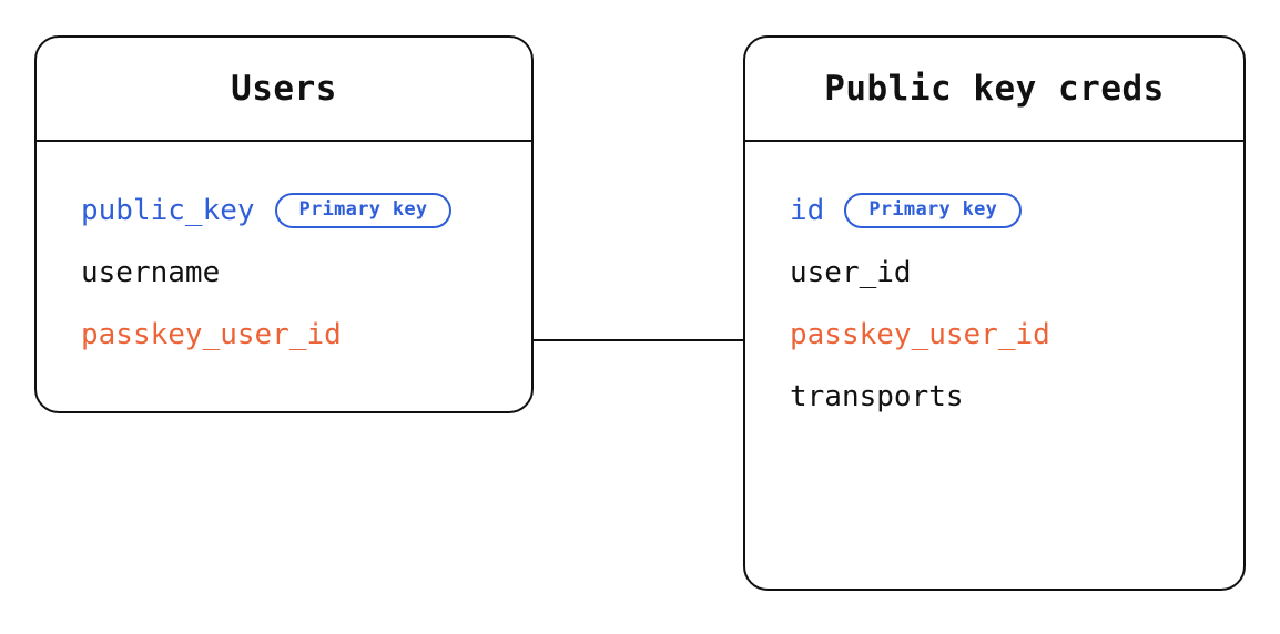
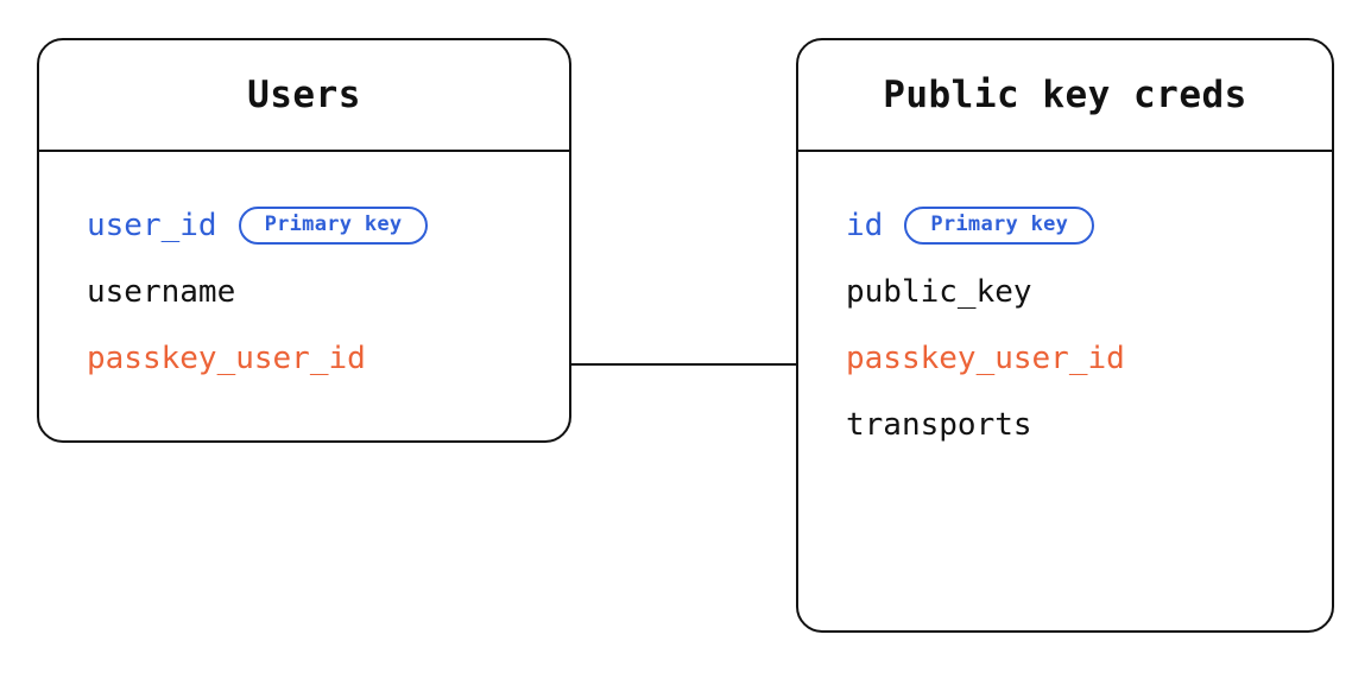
  Users
- public_key
+ user_id
  Primary key
  username
  passkey_user_id
  Public key creds
  id
  Primary key
- user_id
+ public_key
  passkey_user_id
  transports
